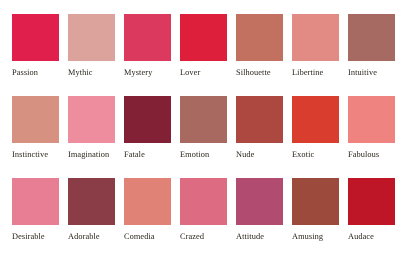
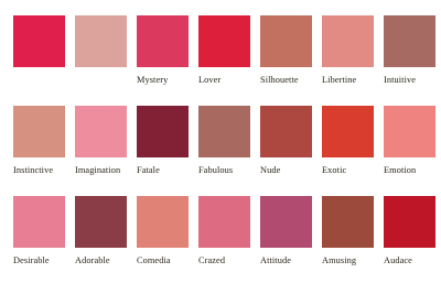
- Passion
- Mythic
  Mystery
  Lover
  Silhouette
  Libertine
  Intuitive
  Instinctive
  Imagination
  Fatale
- Emotion
+ Fabulous
  Nude
  Exotic
- Fabulous
+ Emotion
  Desirable
  Adorable
  Comedia
  Crazed
  Attitude
  Amusing
  Audace
